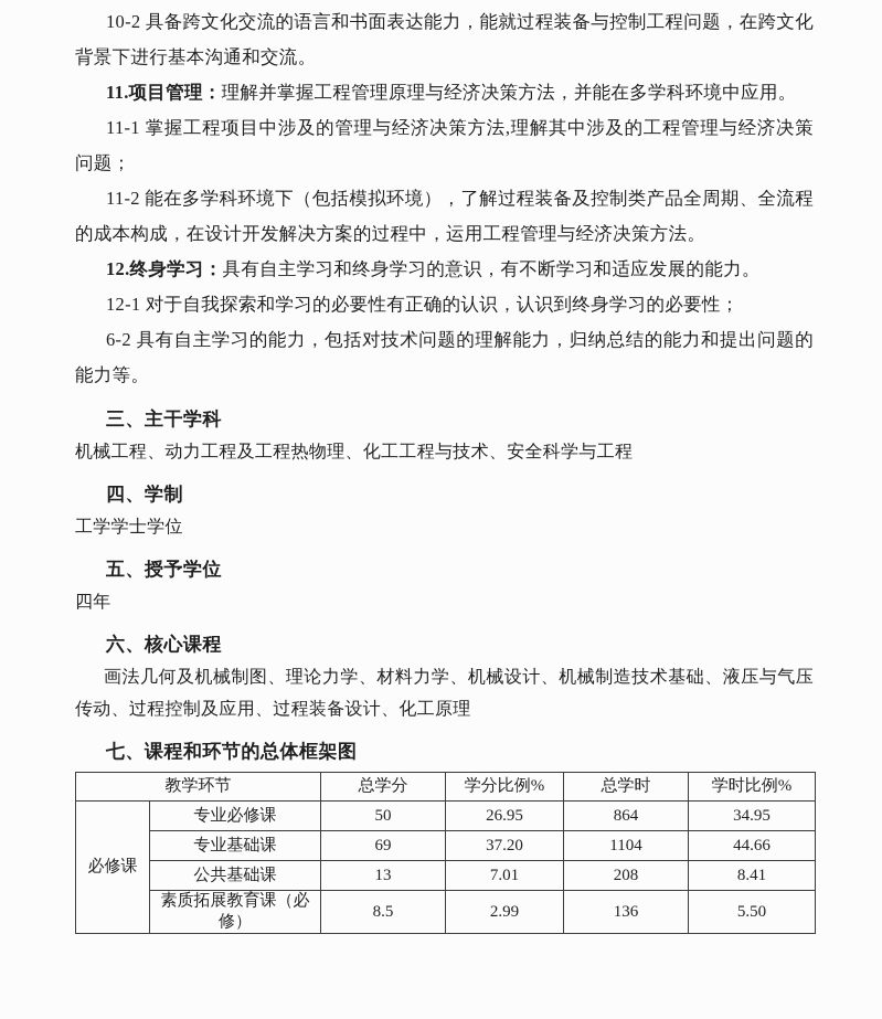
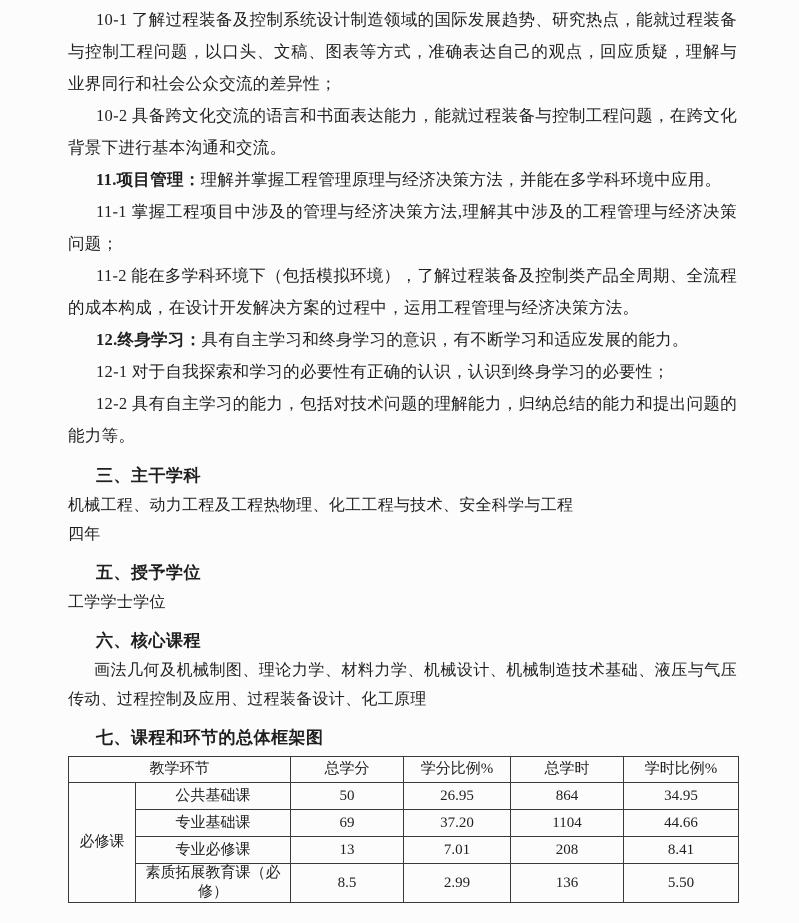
+ 10-1 了解过程装备及控制系统设计制造领域的国际发展趋势、研究热点，能就过程装备与控制工程问题，以口头、文稿、图表等方式，准确表达自己的观点，回应质疑，理解与业界同行和社会公众交流的差异性；
  10-2 具备跨文化交流的语言和书面表达能力，能就过程装备与控制工程问题，在跨文化背景下进行基本沟通和交流。
  11.项目管理：理解并掌握工程管理原理与经济决策方法，并能在多学科环境中应用。
  11-1 掌握工程项目中涉及的管理与经济决策方法,理解其中涉及的工程管理与经济决策问题；
  11-2 能在多学科环境下（包括模拟环境），了解过程装备及控制类产品全周期、全流程的成本构成，在设计开发解决方案的过程中，运用工程管理与经济决策方法。
  12.终身学习：具有自主学习和终身学习的意识，有不断学习和适应发展的能力。
  12-1 对于自我探索和学习的必要性有正确的认识，认识到终身学习的必要性；
- 6-2 具有自主学习的能力，包括对技术问题的理解能力，归纳总结的能力和提出问题的能力等。
+ 12-2 具有自主学习的能力，包括对技术问题的理解能力，归纳总结的能力和提出问题的能力等。
  三、主干学科
  机械工程、动力工程及工程热物理、化工工程与技术、安全科学与工程
- 四、学制
- 工学学士学位
+ 四年
  五、授予学位
- 四年
+ 工学学士学位
  六、核心课程
  画法几何及机械制图、理论力学、材料力学、机械设计、机械制造技术基础、液压与气压传动、过程控制及应用、过程装备设计、化工原理
  七、课程和环节的总体框架图
  教学环节	总学分	学分比例%	总学时	学时比例%
- 必修课	专业必修课	50	26.95	864	34.95
+ 必修课	公共基础课	50	26.95	864	34.95
  专业基础课	69	37.20	1104	44.66
- 公共基础课	13	7.01	208	8.41
+ 专业必修课	13	7.01	208	8.41
  素质拓展教育课（必修）	8.5	2.99	136	5.50
